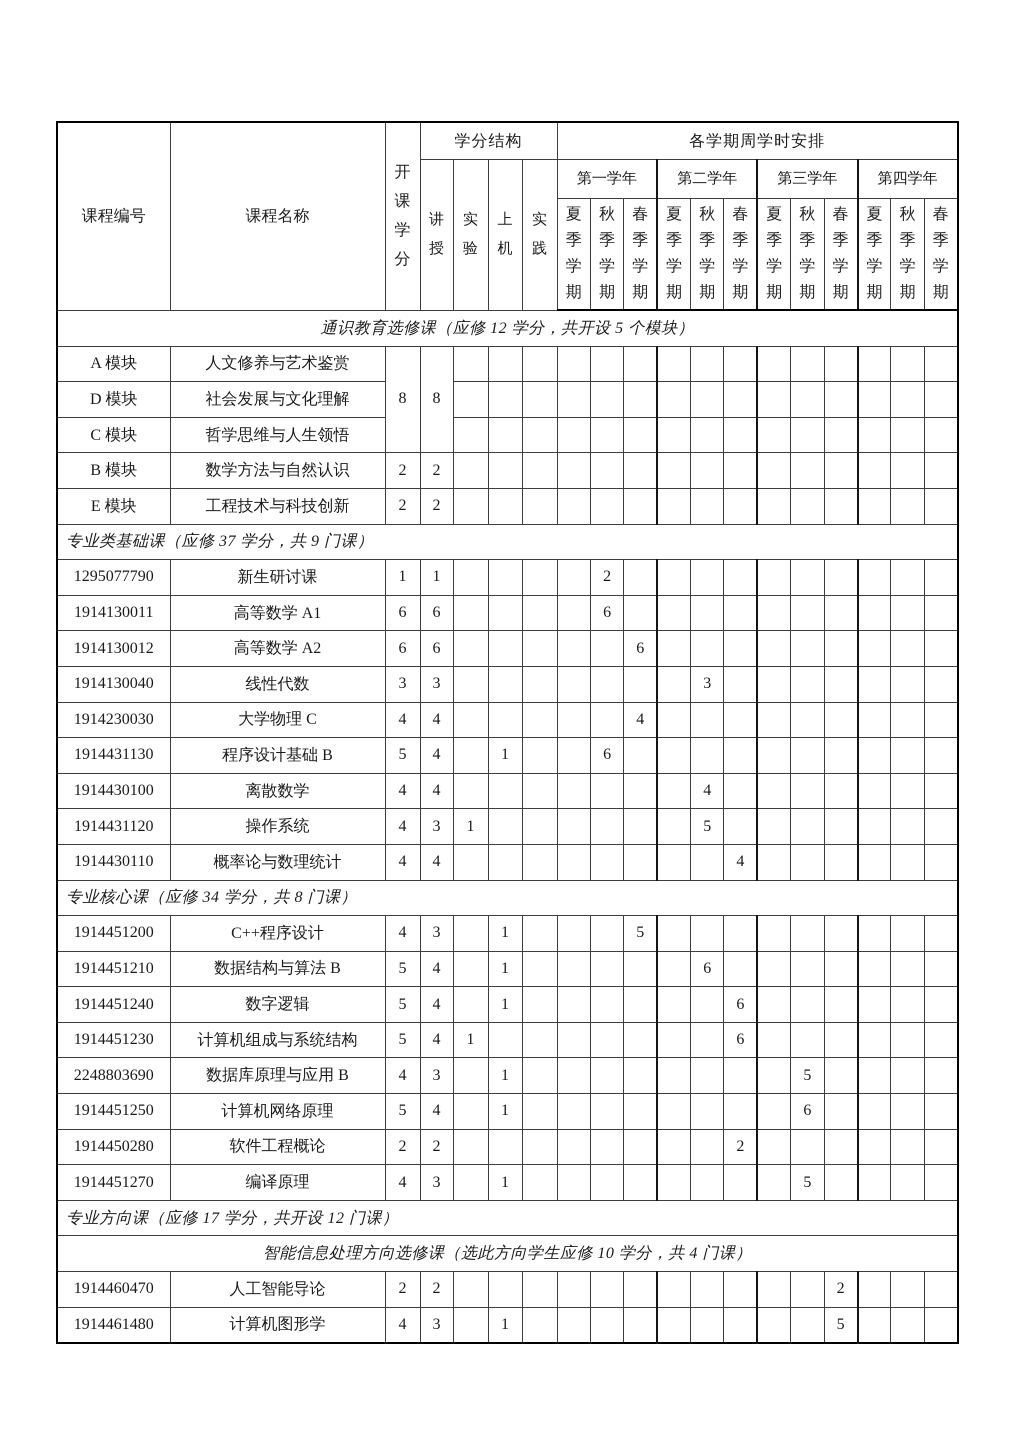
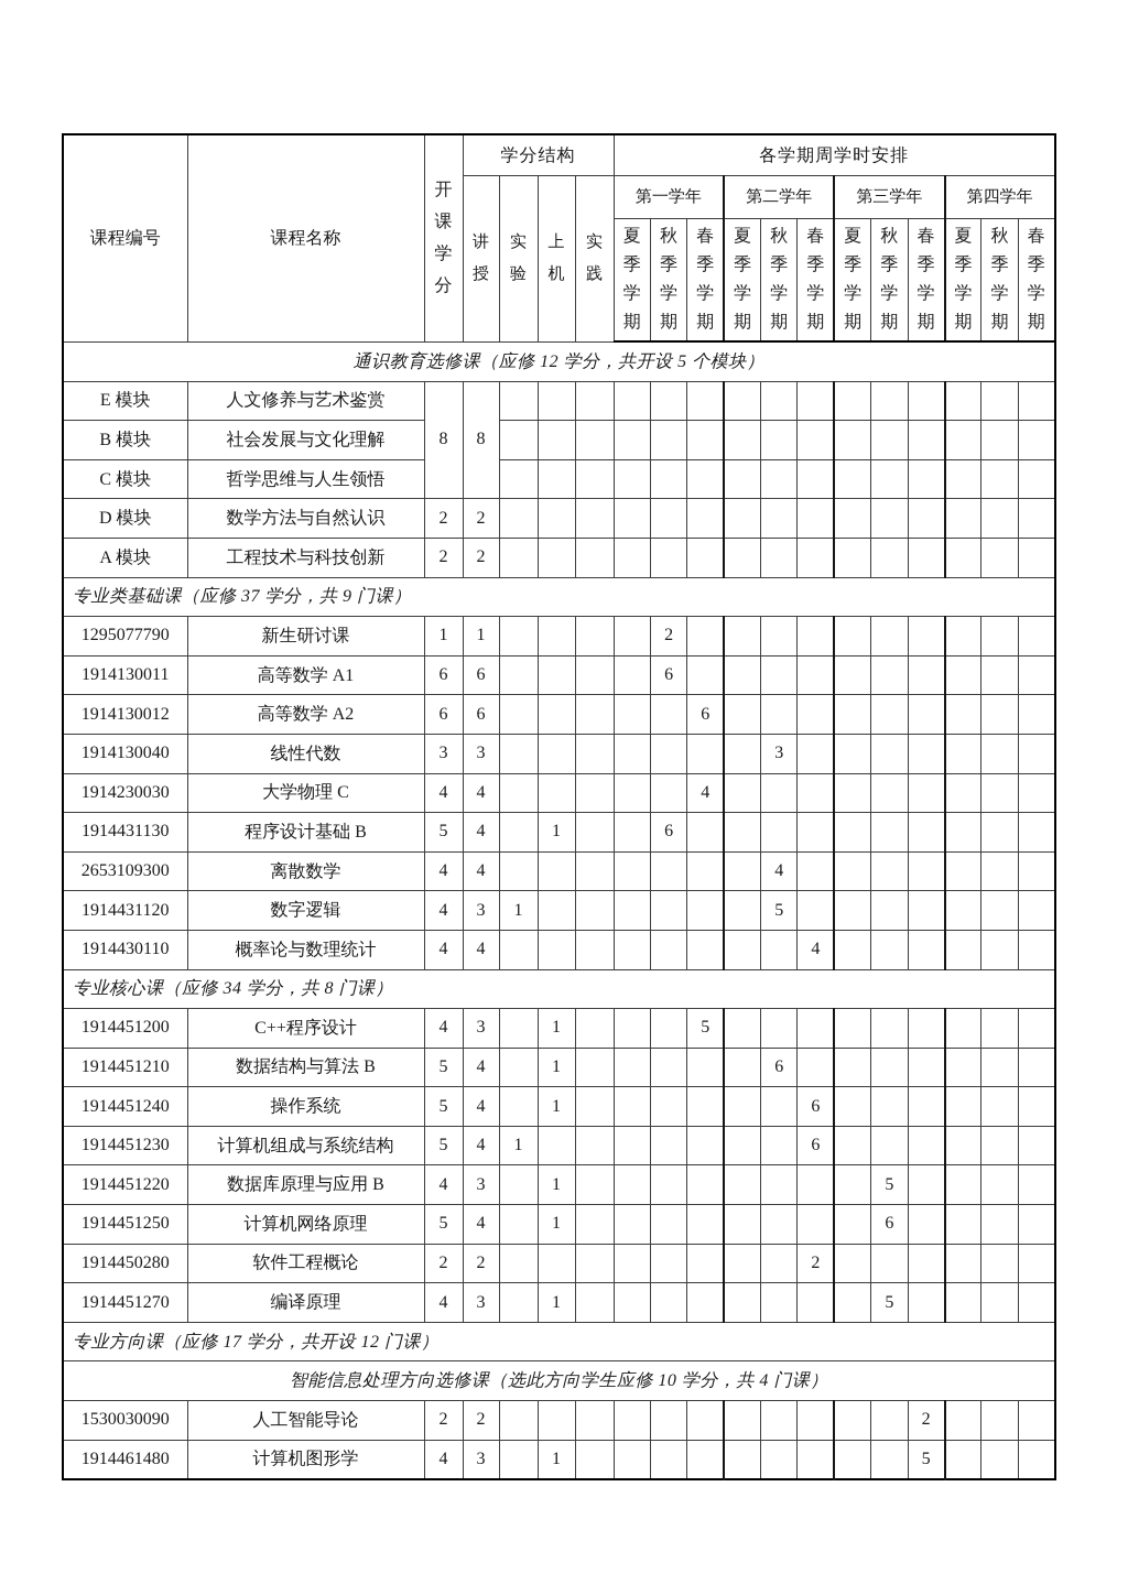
  课程编号	课程名称	开 课 学 分	学分结构	各学期周学时安排
  讲 授	实 验	上 机	实 践	第一学年	第二学年	第三学年	第四学年
  夏 季 学 期	秋 季 学 期	春 季 学 期	夏 季 学 期	秋 季 学 期	春 季 学 期	夏 季 学 期	秋 季 学 期	春 季 学 期	夏 季 学 期	秋 季 学 期	春 季 学 期
  通识教育选修课（应修 12 学分，共开设 5 个模块）
- A 模块	人文修养与艺术鉴赏	8	8
+ E 模块	人文修养与艺术鉴赏	8	8
- D 模块	社会发展与文化理解
+ B 模块	社会发展与文化理解
  C 模块	哲学思维与人生领悟
- B 模块	数学方法与自然认识	2	2
+ D 模块	数学方法与自然认识	2	2
- E 模块	工程技术与科技创新	2	2
+ A 模块	工程技术与科技创新	2	2
  专业类基础课（应修 37 学分，共 9 门课）
  1295077790	新生研讨课	1	1					2
  1914130011	高等数学 A1	6	6					6
  1914130012	高等数学 A2	6	6						6
  1914130040	线性代数	3	3								3
  1914230030	大学物理 C	4	4						4
  1914431130	程序设计基础 B	5	4		1			6
- 1914430100	离散数学	4	4								4
+ 2653109300	离散数学	4	4								4
- 1914431120	操作系统	4	3	1							5
+ 1914431120	数字逻辑	4	3	1							5
  1914430110	概率论与数理统计	4	4									4
  专业核心课（应修 34 学分，共 8 门课）
  1914451200	C++程序设计	4	3		1				5
  1914451210	数据结构与算法 B	5	4		1						6
- 1914451240	数字逻辑	5	4		1							6
+ 1914451240	操作系统	5	4		1							6
  1914451230	计算机组成与系统结构	5	4	1								6
- 2248803690	数据库原理与应用 B	4	3		1									5
+ 1914451220	数据库原理与应用 B	4	3		1									5
  1914451250	计算机网络原理	5	4		1									6
  1914450280	软件工程概论	2	2									2
  1914451270	编译原理	4	3		1									5
  专业方向课（应修 17 学分，共开设 12 门课）
  智能信息处理方向选修课（选此方向学生应修 10 学分，共 4 门课）
- 1914460470	人工智能导论	2	2												2
+ 1530030090	人工智能导论	2	2												2
  1914461480	计算机图形学	4	3		1										5
